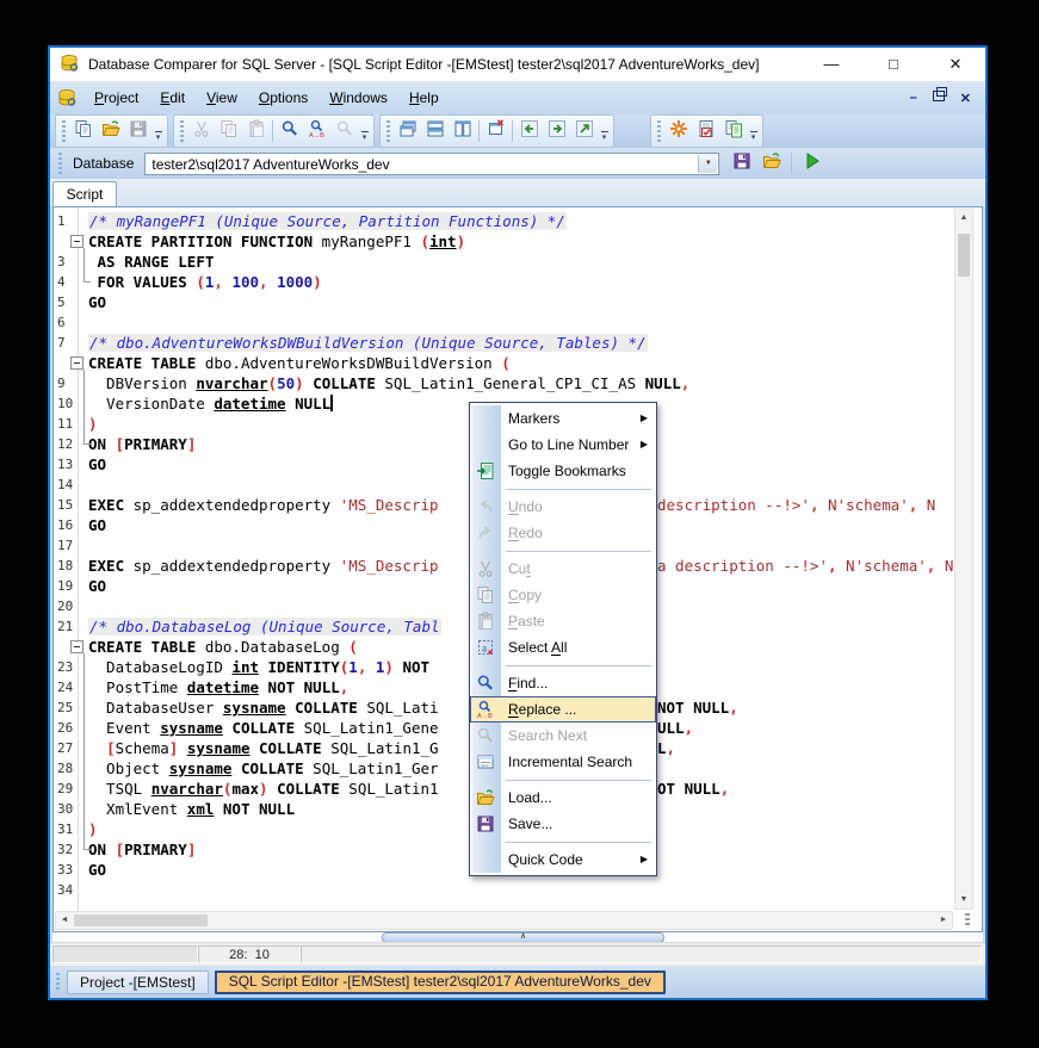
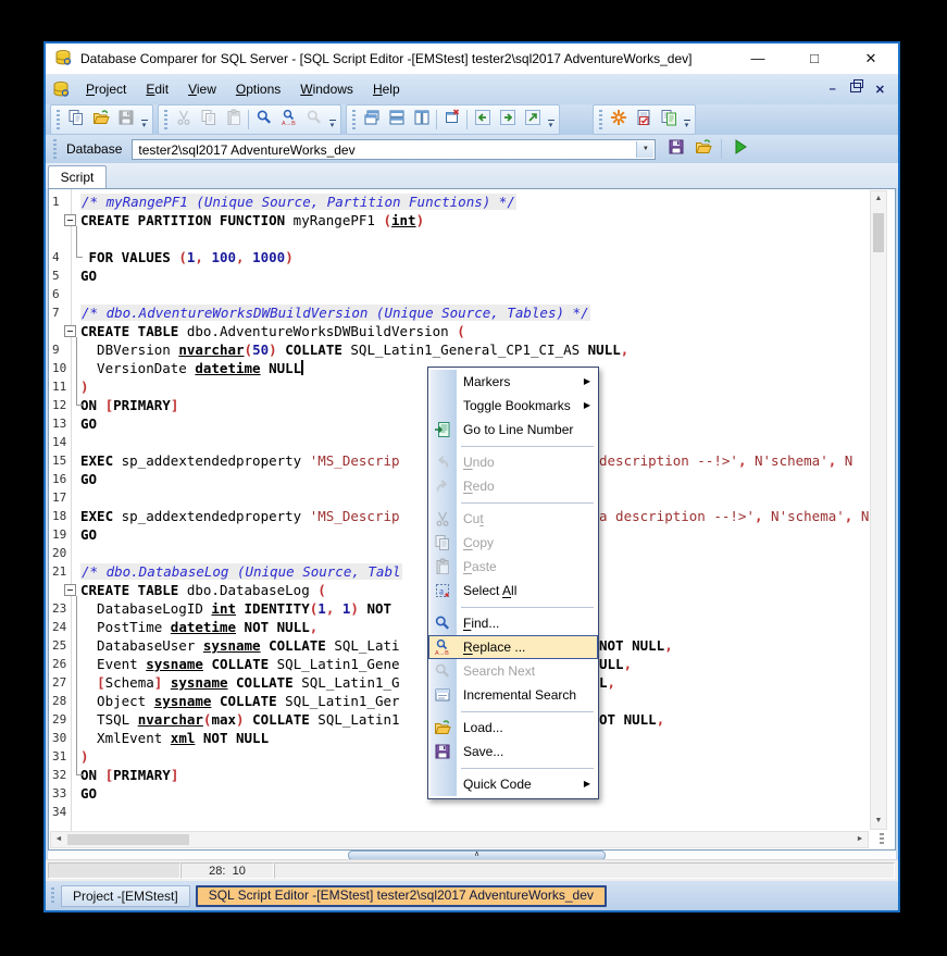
  Database Comparer for SQL Server - [SQL Script Editor -[EMStest] tester2\sql2017 AdventureWorks_dev]
  —
  □
  ✕
  Project Edit View Options Windows Help
  –
  ✕
  Database
  tester2\sql2017 AdventureWorks_dev
  Script
  1
  /* myRangePF1 (Unique Source, Partition Functions) */
  CREATE PARTITION FUNCTION myRangePF1 (int)
- 3
- AS RANGE LEFT
  4
  FOR VALUES (1, 100, 1000)
  5
  GO
  6
  7
  /* dbo.AdventureWorksDWBuildVersion (Unique Source, Tables) */
  CREATE TABLE dbo.AdventureWorksDWBuildVersion (
  9
  DBVersion nvarchar(50) COLLATE SQL_Latin1_General_CP1_CI_AS NULL,
  10
  VersionDate datetime NULL
  11
  )
  12
  ON [PRIMARY]
  13
  GO
  14
  15
  EXEC sp_addextendedproperty 'MS_Descrip
  description --!>', N'schema', N
  16
  GO
  17
  18
  EXEC sp_addextendedproperty 'MS_Descrip
  a description --!>', N'schema', N
  19
  GO
  20
  21
  /* dbo.DatabaseLog (Unique Source, Tabl
  CREATE TABLE dbo.DatabaseLog (
  23
  DatabaseLogID int IDENTITY(1, 1) NOT
  24
  PostTime datetime NOT NULL,
  25
  DatabaseUser sysname COLLATE SQL_Lati
  NOT NULL,
  26
  Event sysname COLLATE SQL_Latin1_Gene
  ULL,
  27
  [Schema] sysname COLLATE SQL_Latin1_G
  L,
  28
  Object sysname COLLATE SQL_Latin1_Ger
  29
  TSQL nvarchar(max) COLLATE SQL_Latin1
  OT NULL,
  30
  XmlEvent xml NOT NULL
  31
  )
  32
  ON [PRIMARY]
  33
  GO
  34
  Markers
  ▶
- Go to Line Number
+ Toggle Bookmarks
  ▶
- Toggle Bookmarks
+ Go to Line Number
  Undo
  Redo
  Cut
  Copy
  Paste
  a
  Select All
  Find...
  Replace ...
  Search Next
  Incremental Search
  Load...
  Save...
  Quick Code
  ▶
  28: 10
  Project -[EMStest]
  SQL Script Editor -[EMStest] tester2\sql2017 AdventureWorks_dev
